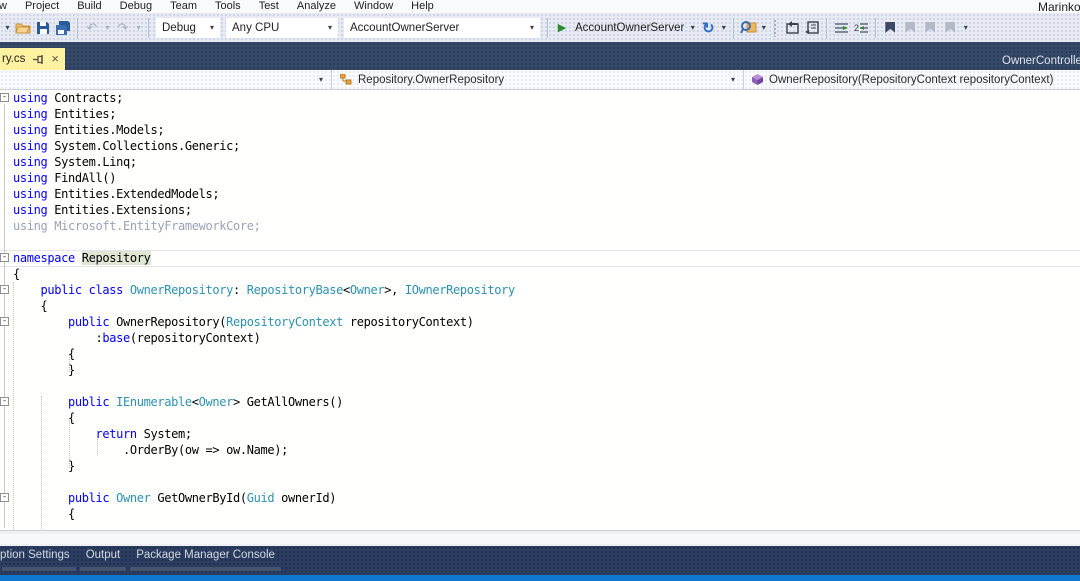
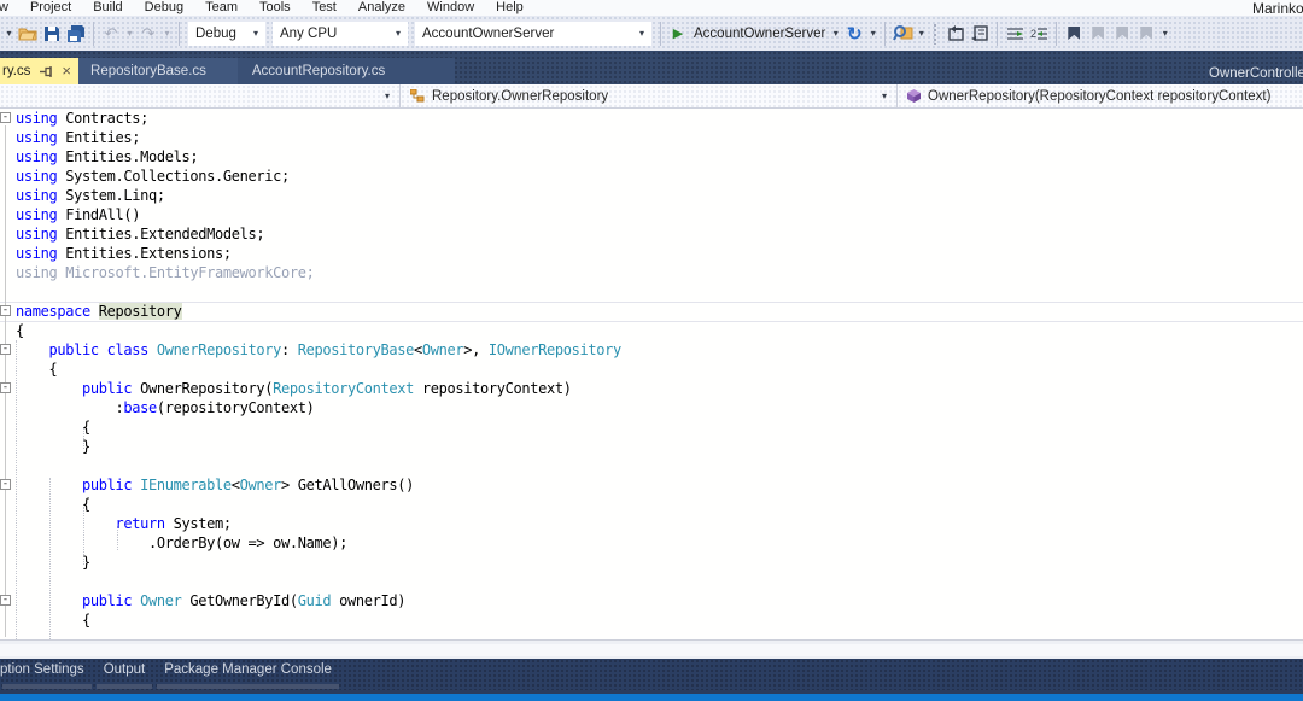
  w
  Project
  Build
  Debug
  Team
  Tools
  Test
  Analyze
  Window
  Help
  Marinko
  ▾
  ↶
  ▾
  ↷
  ▾
  Debug
  ▾
  Any CPU
  ▾
  AccountOwnerServer
  ▾
  ▶
  AccountOwnerServer
  ▾
  ↻
  ▾
  ▾
  2
  ▾
  ry.cs
  ×
+ RepositoryBase.cs
+ AccountRepository.cs
  OwnerControlle
  ▾
  Repository.OwnerRepository
  ▾
  OwnerRepository(RepositoryContext repositoryContext)
  using Contracts;
  using Entities;
  using Entities.Models;
  using System.Collections.Generic;
  using System.Linq;
  using FindAll()
  using Entities.ExtendedModels;
  using Entities.Extensions;
  using Microsoft.EntityFrameworkCore;
  namespace Repository
  {
  public class OwnerRepository: RepositoryBase<Owner>, IOwnerRepository
  {
  public OwnerRepository(RepositoryContext repositoryContext)
  :base(repositoryContext)
  {
  }
  public IEnumerable<Owner> GetAllOwners()
  {
  return System;
  .OrderBy(ow => ow.Name);
  }
  public Owner GetOwnerById(Guid ownerId)
  {
  -
  -
  -
  -
  -
  -
  ption Settings
  Output
  Package Manager Console
